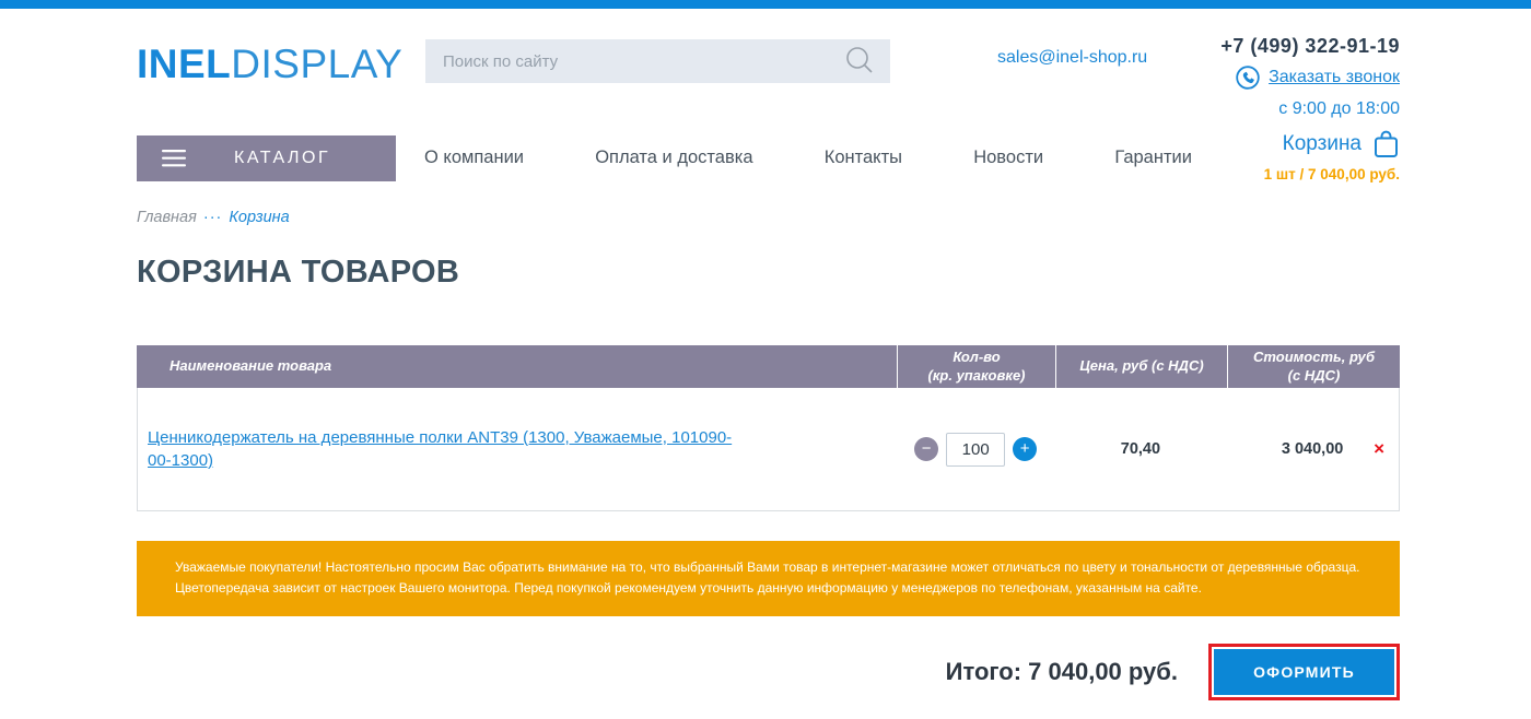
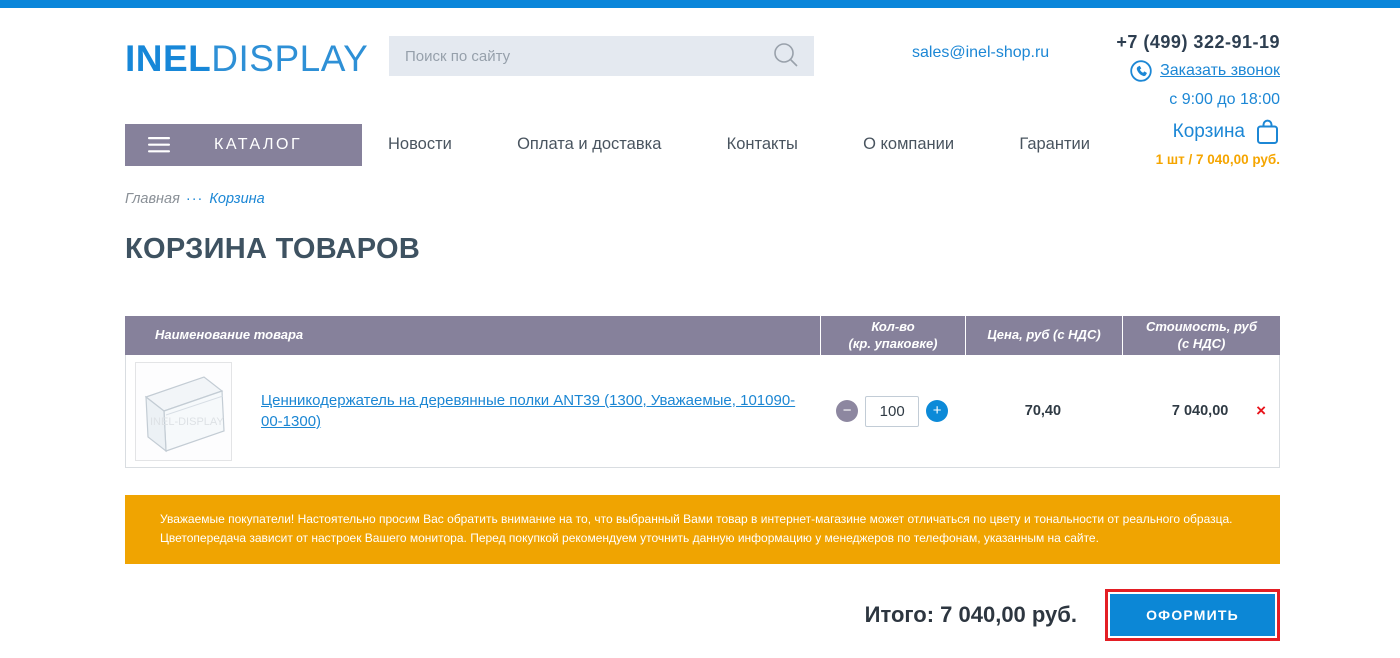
  INELDISPLAY
  Поиск по сайту
  sales@inel-shop.ru
  +7 (499) 322-91-19
  Заказать звонок
  с 9:00 до 18:00
  КАТАЛОГ
- О компании
+ Новости
  Оплата и доставка
  Контакты
- Новости
+ О компании
  Гарантии
  Корзина
  1 шт / 7 040,00 руб.
  Главная ··· Корзина
  КОРЗИНА ТОВАРОВ
  Наименование товара
  Кол-во
  (кр. упаковке)
  Цена, руб (с НДС)
  Стоимость, руб
  (с НДС)
+ INEL-DISPLAY
  Ценникодержатель на деревянные полки ANT39 (1300, Уважаемые, 101090-00-1300)
  −
  100
  +
  70,40
- 3 040,00
+ 7 040,00
  ×
- Уважаемые покупатели! Настоятельно просим Вас обратить внимание на то, что выбранный Вами товар в интернет-магазине может отличаться по цвету и тональности от деревянные образца. Цветопередача зависит от настроек Вашего монитора. Перед покупкой рекомендуем уточнить данную информацию у менеджеров по телефонам, указанным на сайте.
+ Уважаемые покупатели! Настоятельно просим Вас обратить внимание на то, что выбранный Вами товар в интернет-магазине может отличаться по цвету и тональности от реального образца. Цветопередача зависит от настроек Вашего монитора. Перед покупкой рекомендуем уточнить данную информацию у менеджеров по телефонам, указанным на сайте.
  Итого: 7 040,00 руб.
  ОФОРМИТЬ
